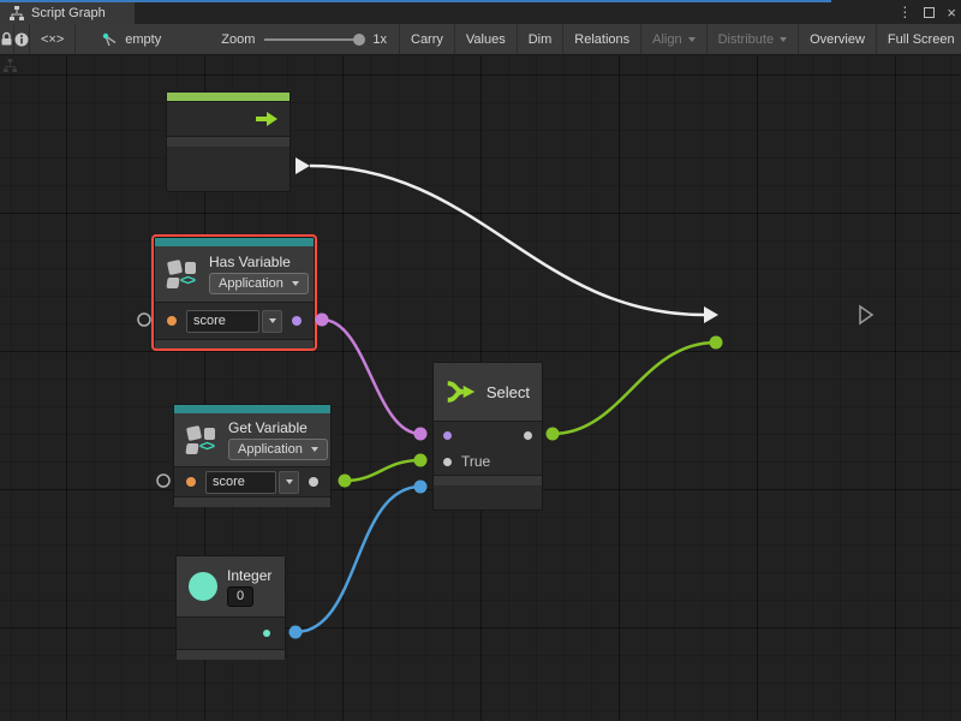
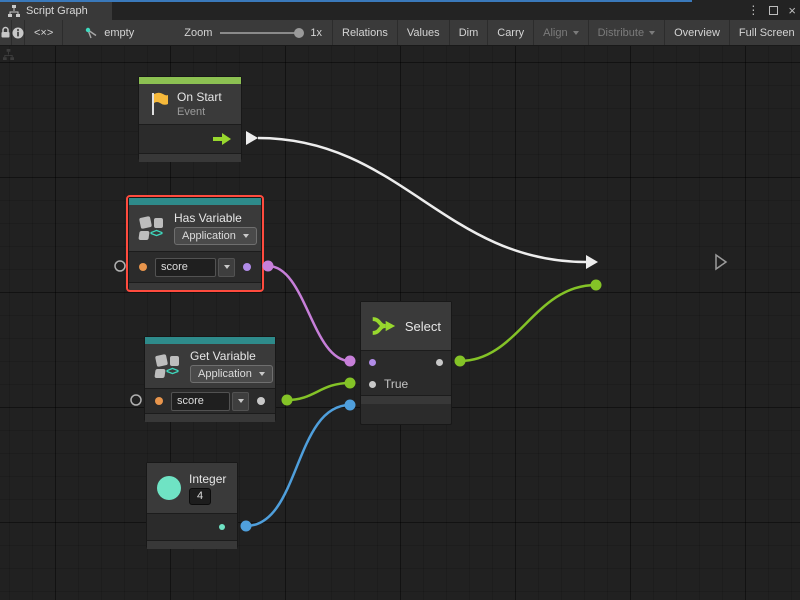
  Script Graph
  ⋮
  ×
  <×>
  empty
  Zoom
  1x
- Carry
+ Relations
  Values
  Dim
- Relations
+ Carry
  Align
  Distribute
  Overview
  Full Screen
+ On Start
+ Event
  <>
  Has Variable
  Application
  score
  <>
  Get Variable
  Application
  score
  Select
  True
  Integer
- 0
+ 4
